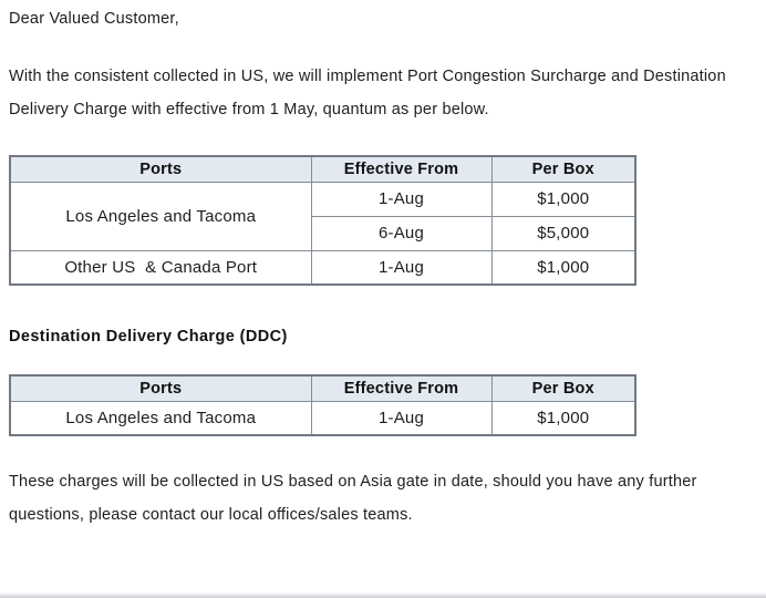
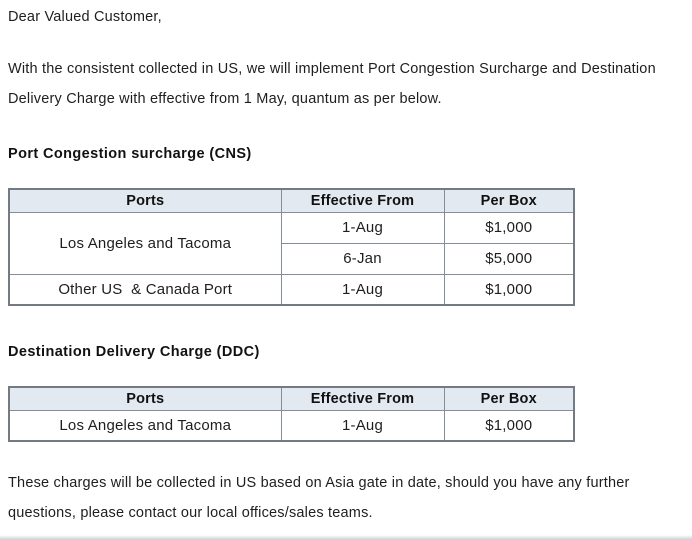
  Dear Valued Customer,
  With the consistent collected in US, we will implement Port Congestion Surcharge and Destination
  Delivery Charge with effective from 1 May, quantum as per below.
+ Port Congestion surcharge (CNS)
  Ports	Effective From	Per Box
  Los Angeles and Tacoma	1-Aug	$1,000
- 6-Aug	$5,000
+ 6-Jan	$5,000
  Other US & Canada Port	1-Aug	$1,000
  Destination Delivery Charge (DDC)
  Ports	Effective From	Per Box
  Los Angeles and Tacoma	1-Aug	$1,000
  These charges will be collected in US based on Asia gate in date, should you have any further
  questions, please contact our local offices/sales teams.
